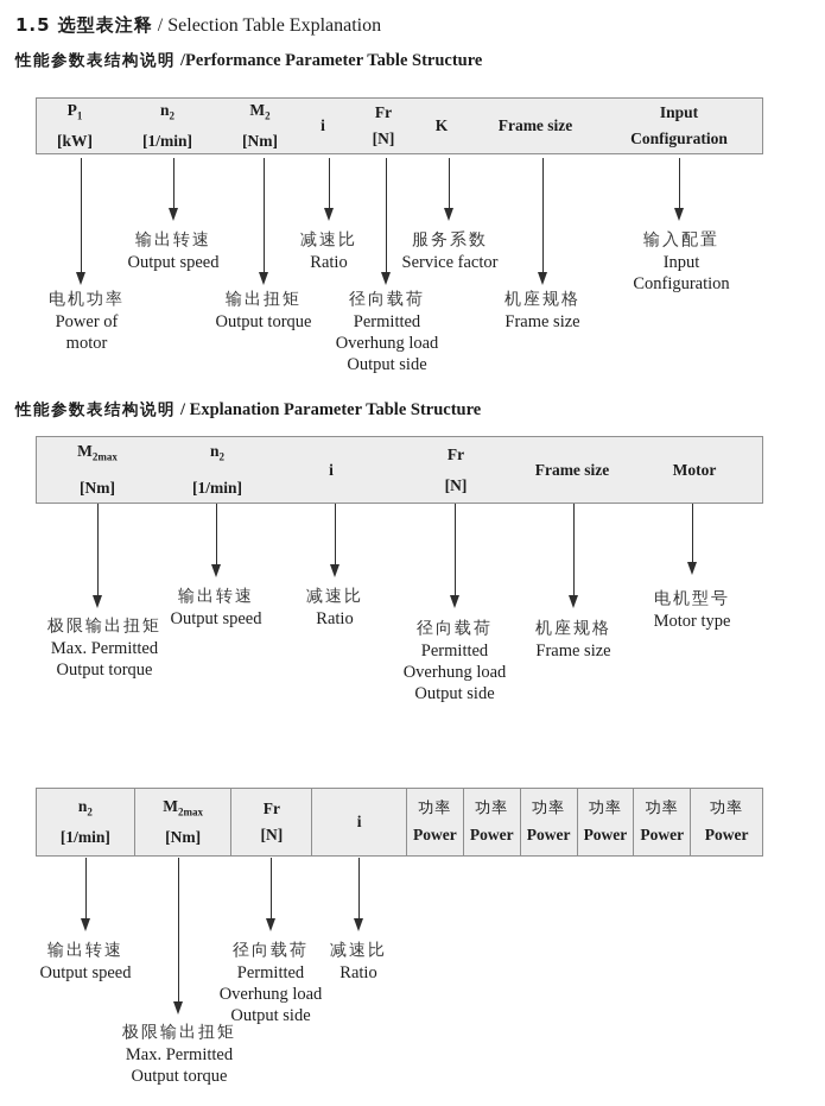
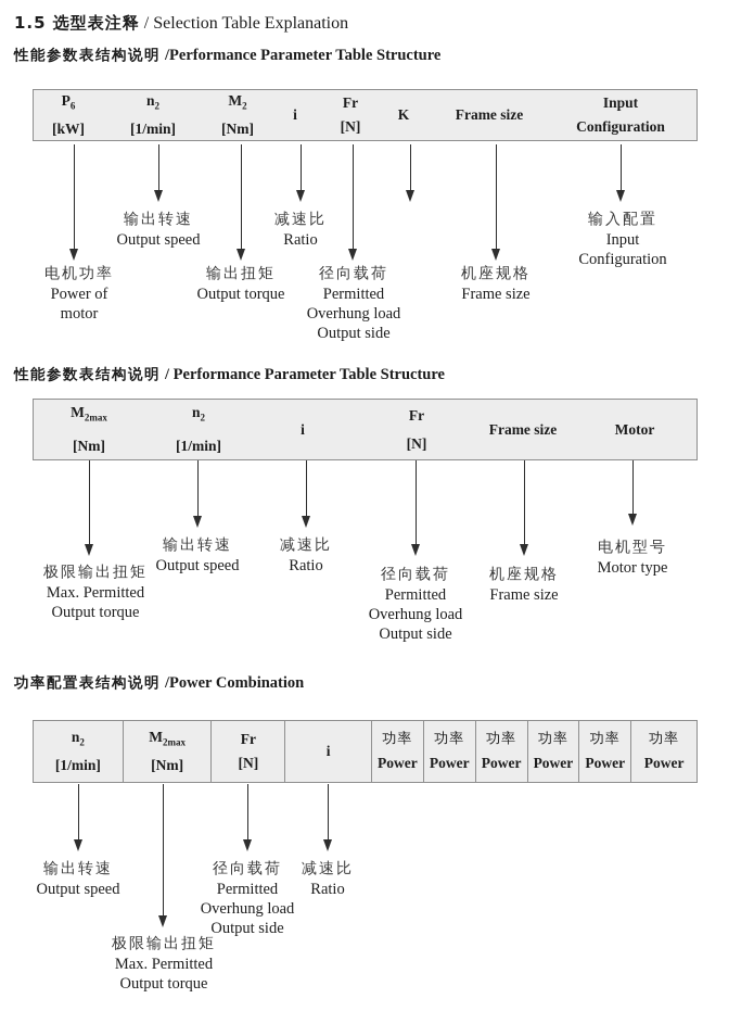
  1.5 选型表注释 / Selection Table Explanation
  性能参数表结构说明 /Performance Parameter Table Structure
- P1
+ P6
  [kW]
  n2
  [1/min]
  M2
  [Nm]
  i
  Fr
  [N]
  K
  Frame size
  Input
  Configuration
  电机功率
  Power of
  motor
  输出转速
  Output speed
  输出扭矩
  Output torque
  减速比
  Ratio
  径向载荷
  Permitted
  Overhung load
  Output side
- 服务系数
- Service factor
  机座规格
  Frame size
  输入配置
  Input
  Configuration
- 性能参数表结构说明 / Explanation Parameter Table Structure
+ 性能参数表结构说明 / Performance Parameter Table Structure
  M2max
  [Nm]
  n2
  [1/min]
  i
  Fr
  [N]
  Frame size
  Motor
  极限输出扭矩
  Max. Permitted
  Output torque
  输出转速
  Output speed
  减速比
  Ratio
  径向载荷
  Permitted
  Overhung load
  Output side
  机座规格
  Frame size
  电机型号
  Motor type
+ 功率配置表结构说明 /Power Combination
  n2
  [1/min]
  M2max
  [Nm]
  Fr
  [N]
  i
  功率
  Power
  功率
  Power
  功率
  Power
  功率
  Power
  功率
  Power
  功率
  Power
  输出转速
  Output speed
  极限输出扭矩
  Max. Permitted
  Output torque
  径向载荷
  Permitted
  Overhung load
  Output side
  减速比
  Ratio
